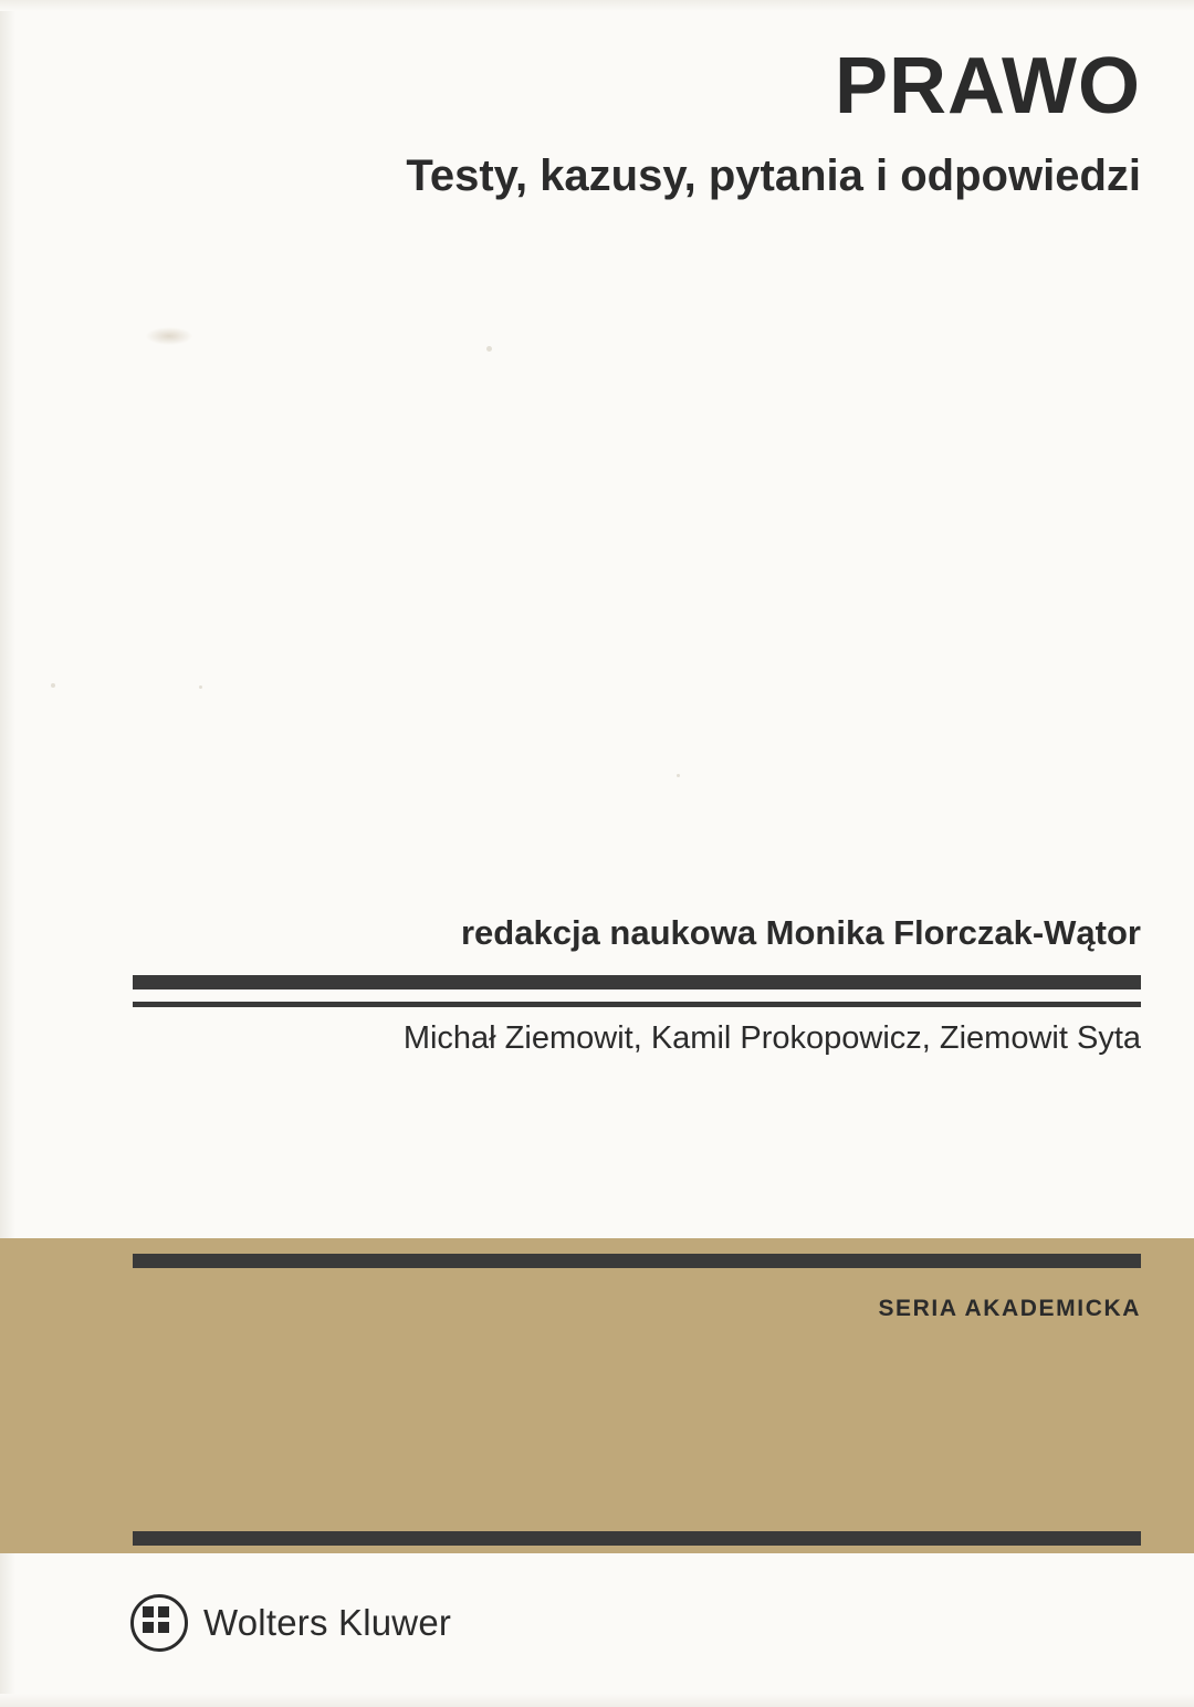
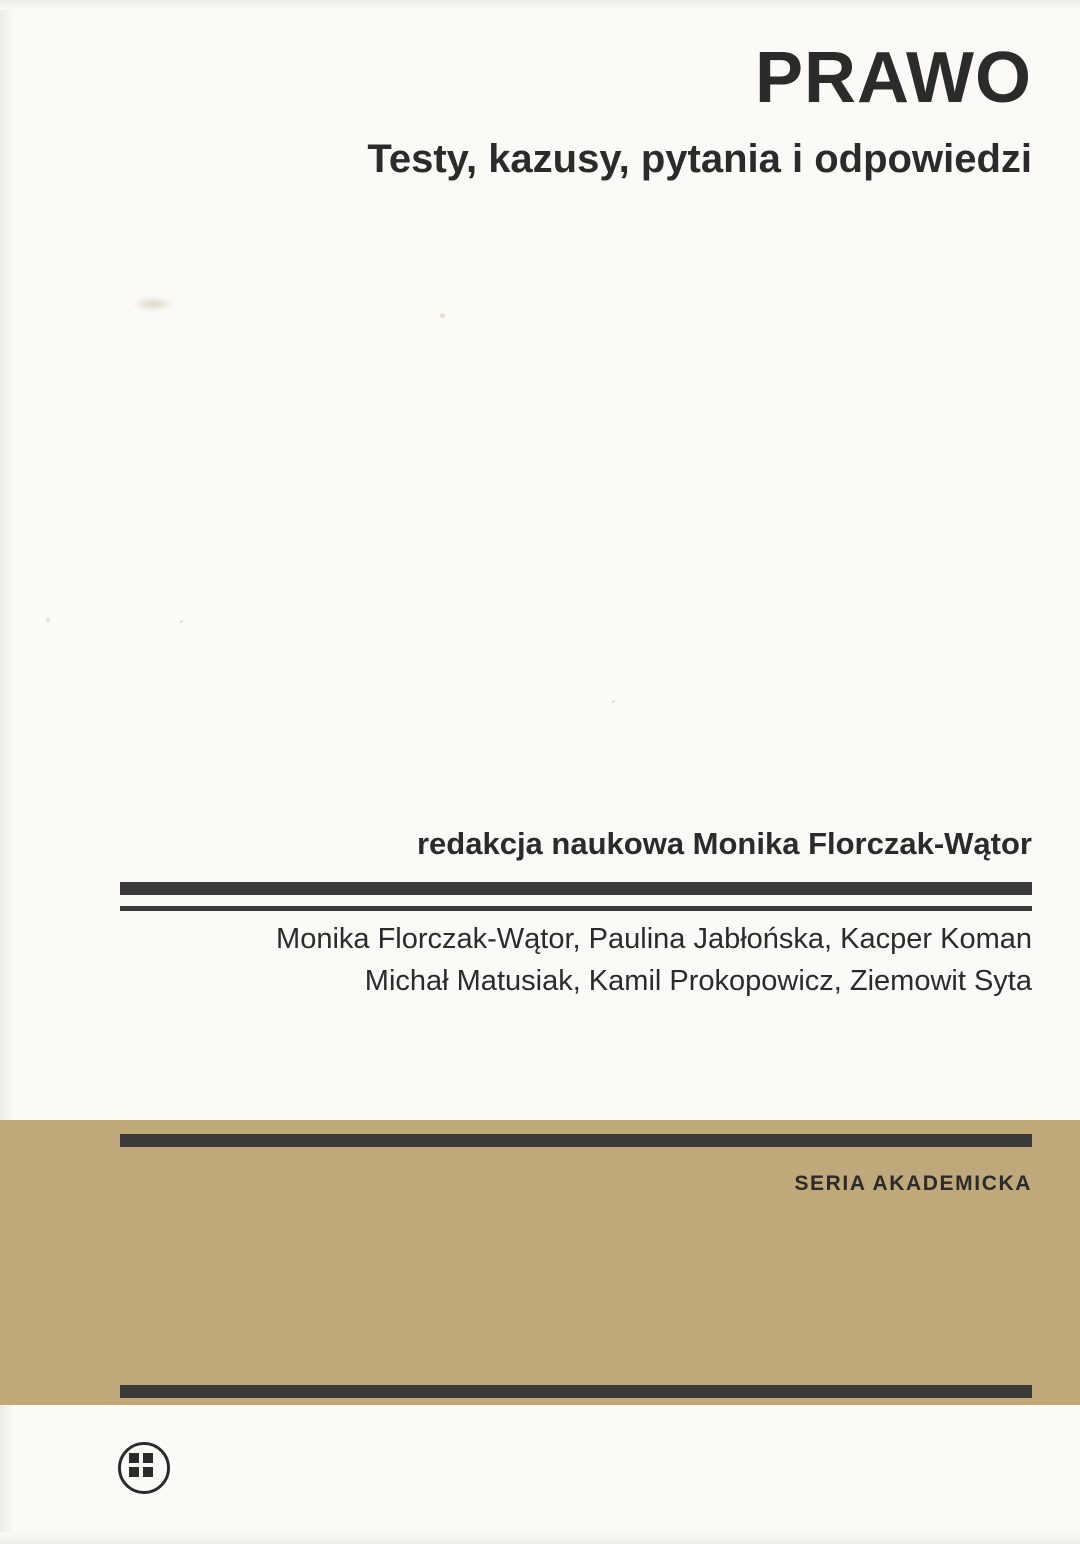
  PRAWO
  Testy, kazusy, pytania i odpowiedzi
  redakcja naukowa Monika Florczak-Wątor
+ Monika Florczak-Wątor, Paulina Jabłońska, Kacper Koman
- Michał Ziemowit, Kamil Prokopowicz, Ziemowit Syta
+ Michał Matusiak, Kamil Prokopowicz, Ziemowit Syta
  SERIA AKADEMICKA
- Wolters Kluwer
